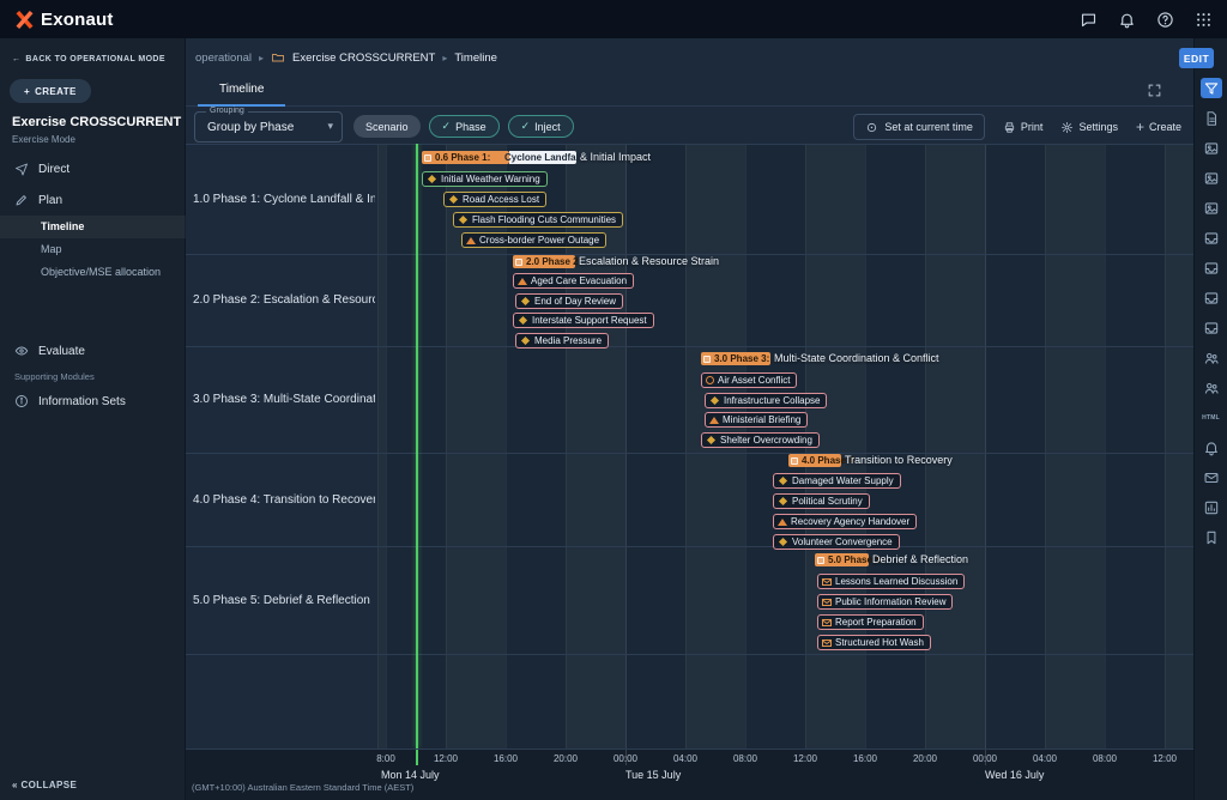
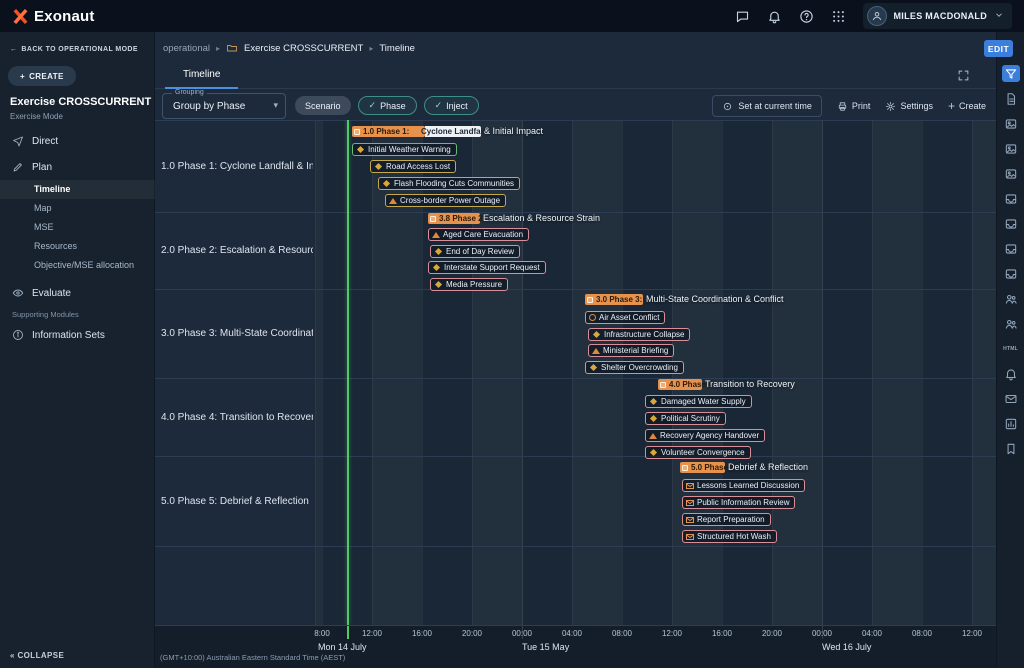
  Exonaut
+ MILES MACDONALD
  +
  CREATE
  Exercise CROSSCURRENT
  Exercise Mode
  Direct
  Plan
  Timeline
  Map
+ MSE
+ Resources
  Objective/MSE allocation
  Evaluate
  Supporting Modules
  Information Sets
  « COLLAPSE
  EDIT
  operational
  ▸
  Exercise CROSSCURRENT
  ▸
  Timeline
  Timeline
  Group by Phase
  ▾
  Scenario
  ✓
  Phase
  ✓
  Inject
  Set at current time
  Print
  Settings
  +
  Create
  1.0 Phase 1: Cyclone Landfall & In
  2.0 Phase 2: Escalation & Resour
  3.0 Phase 3: Multi-State Coordinat
  4.0 Phase 4: Transition to Recover
  5.0 Phase 5: Debrief & Reflection
- 0.6 Phase 1:
+ 1.0 Phase 1:
  Cyclone Landfal
  & Initial Impact
  Initial Weather Warning
  Road Access Lost
  Flash Flooding Cuts Communities
  Cross-border Power Outage
- 2.0 Phase 2:
+ 3.8 Phase 2:
  Escalation & Resource Strain
  Aged Care Evacuation
  End of Day Review
  Interstate Support Request
  Media Pressure
  3.0 Phase 3:
  Multi-State Coordination & Conflict
  Air Asset Conflict
  Infrastructure Collapse
  Ministerial Briefing
  Shelter Overcrowding
  4.0 Phase 4:
  Transition to Recovery
  Damaged Water Supply
  Political Scrutiny
  Recovery Agency Handover
  Volunteer Convergence
  5.0 Phase 5:
  Debrief & Reflection
  Lessons Learned Discussion
  Public Information Review
  Report Preparation
  Structured Hot Wash
  (GMT+10:00) Australian Eastern Standard Time (AEST)
  8:00
  12:00
  16:00
  20:00
  00:00
  04:00
  08:00
  12:00
  16:00
  20:00
  00:00
  04:00
  08:00
  12:00
  Mon 14 July
- Tue 15 July
+ Tue 15 May
  Wed 16 July
